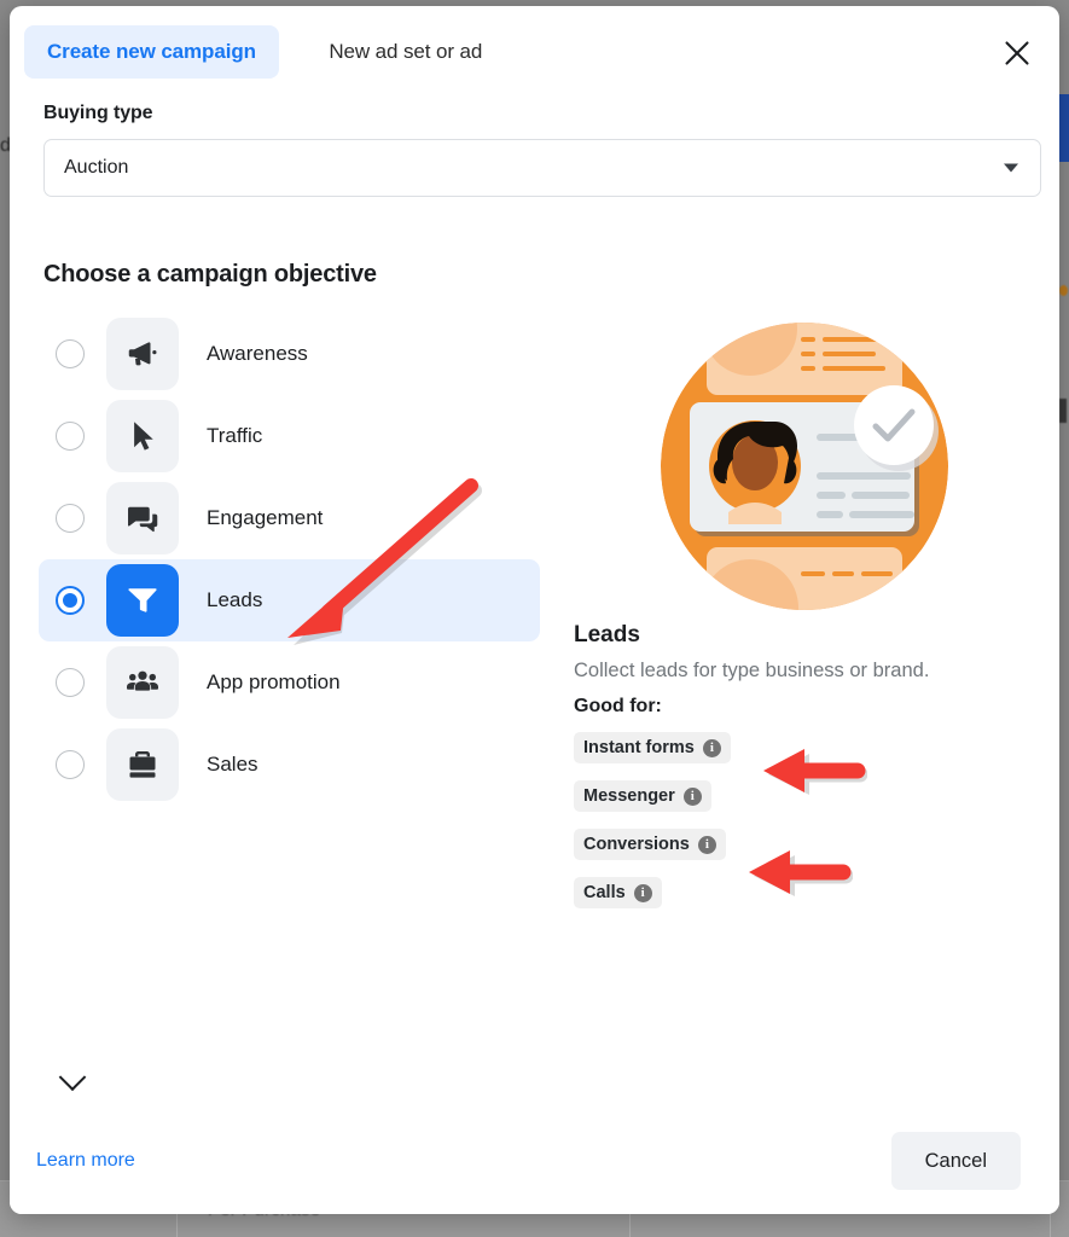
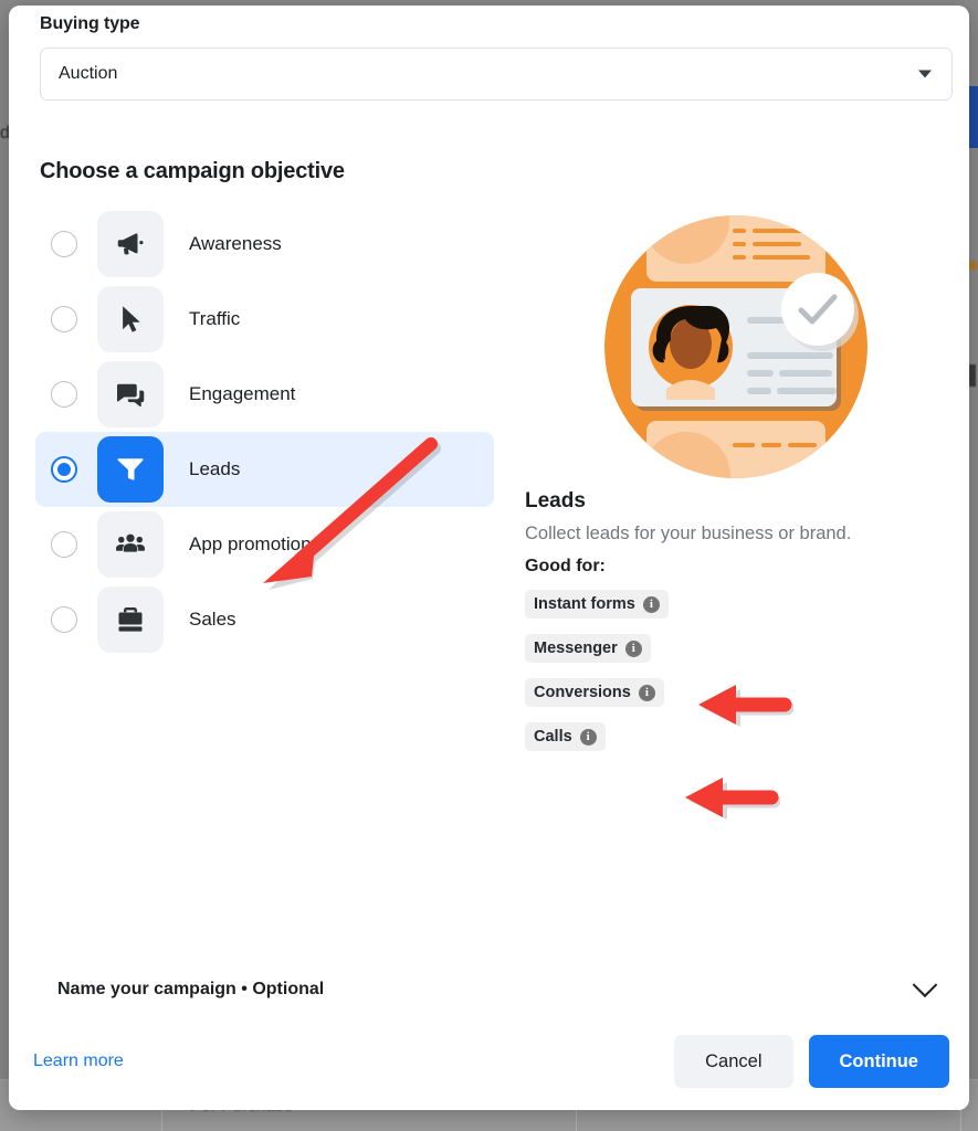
  d
- Create new campaign New ad set or ad
  Buying type
  Auction
  Choose a campaign objective
  Awareness
  Traffic
  Engagement
  Leads
  App promotion
  Sales
  Leads
- Collect leads for type business or brand.
+ Collect leads for your business or brand.
  Good for:
  Instant forms
  i
  Messenger
  i
  Conversions
  i
  Calls
  i
+ Name your campaign • Optional
  Learn more
  Cancel
+ Continue
